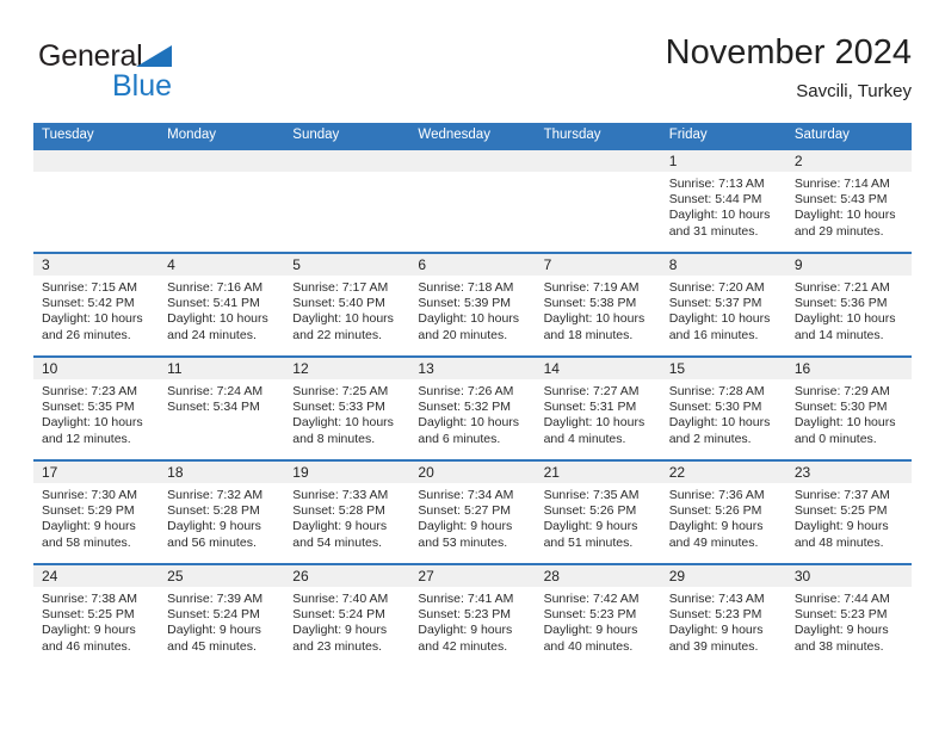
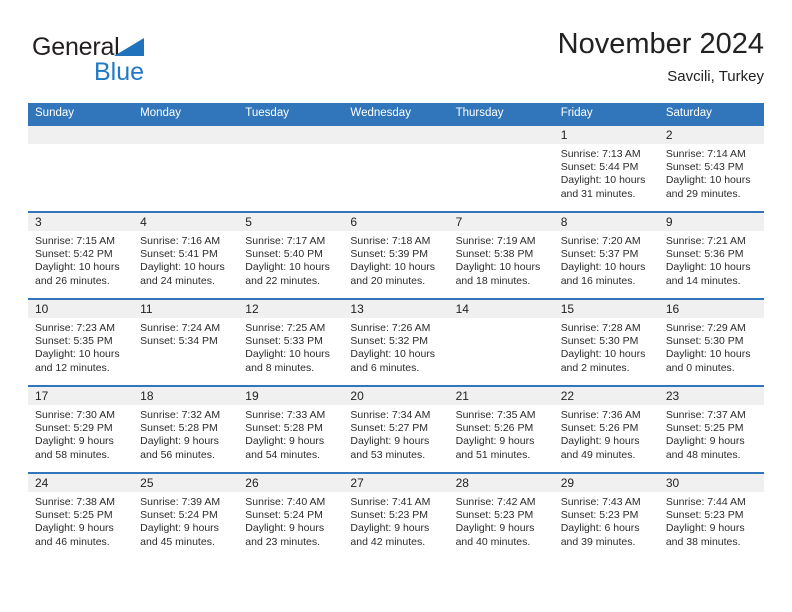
  General
  Blue
  November 2024
  Savcili, Turkey
- Tuesday
+ Sunday
  Monday
- Sunday
+ Tuesday
  Wednesday
  Thursday
  Friday
  Saturday
  1
  Sunrise: 7:13 AM
  Sunset: 5:44 PM
  Daylight: 10 hours and 31 minutes.
  2
  Sunrise: 7:14 AM
  Sunset: 5:43 PM
  Daylight: 10 hours and 29 minutes.
  3
  Sunrise: 7:15 AM
  Sunset: 5:42 PM
  Daylight: 10 hours and 26 minutes.
  4
  Sunrise: 7:16 AM
  Sunset: 5:41 PM
  Daylight: 10 hours and 24 minutes.
  5
  Sunrise: 7:17 AM
  Sunset: 5:40 PM
  Daylight: 10 hours and 22 minutes.
  6
  Sunrise: 7:18 AM
  Sunset: 5:39 PM
  Daylight: 10 hours and 20 minutes.
  7
  Sunrise: 7:19 AM
  Sunset: 5:38 PM
  Daylight: 10 hours and 18 minutes.
  8
  Sunrise: 7:20 AM
  Sunset: 5:37 PM
  Daylight: 10 hours and 16 minutes.
  9
  Sunrise: 7:21 AM
  Sunset: 5:36 PM
  Daylight: 10 hours and 14 minutes.
  10
  Sunrise: 7:23 AM
  Sunset: 5:35 PM
  Daylight: 10 hours and 12 minutes.
  11
  Sunrise: 7:24 AM
  Sunset: 5:34 PM
  12
  Sunrise: 7:25 AM
  Sunset: 5:33 PM
  Daylight: 10 hours and 8 minutes.
  13
  Sunrise: 7:26 AM
  Sunset: 5:32 PM
  Daylight: 10 hours and 6 minutes.
  14
- Sunrise: 7:27 AM
- Sunset: 5:31 PM
- Daylight: 10 hours and 4 minutes.
  15
  Sunrise: 7:28 AM
  Sunset: 5:30 PM
  Daylight: 10 hours and 2 minutes.
  16
  Sunrise: 7:29 AM
  Sunset: 5:30 PM
  Daylight: 10 hours and 0 minutes.
  17
  Sunrise: 7:30 AM
  Sunset: 5:29 PM
  Daylight: 9 hours and 58 minutes.
  18
  Sunrise: 7:32 AM
  Sunset: 5:28 PM
  Daylight: 9 hours and 56 minutes.
  19
  Sunrise: 7:33 AM
  Sunset: 5:28 PM
  Daylight: 9 hours and 54 minutes.
  20
  Sunrise: 7:34 AM
  Sunset: 5:27 PM
  Daylight: 9 hours and 53 minutes.
  21
  Sunrise: 7:35 AM
  Sunset: 5:26 PM
  Daylight: 9 hours and 51 minutes.
  22
  Sunrise: 7:36 AM
  Sunset: 5:26 PM
  Daylight: 9 hours and 49 minutes.
  23
  Sunrise: 7:37 AM
  Sunset: 5:25 PM
  Daylight: 9 hours and 48 minutes.
  24
  Sunrise: 7:38 AM
  Sunset: 5:25 PM
  Daylight: 9 hours and 46 minutes.
  25
  Sunrise: 7:39 AM
  Sunset: 5:24 PM
  Daylight: 9 hours and 45 minutes.
  26
  Sunrise: 7:40 AM
  Sunset: 5:24 PM
  Daylight: 9 hours and 23 minutes.
  27
  Sunrise: 7:41 AM
  Sunset: 5:23 PM
  Daylight: 9 hours and 42 minutes.
  28
  Sunrise: 7:42 AM
  Sunset: 5:23 PM
  Daylight: 9 hours and 40 minutes.
  29
  Sunrise: 7:43 AM
  Sunset: 5:23 PM
- Daylight: 9 hours and 39 minutes.
+ Daylight: 6 hours and 39 minutes.
  30
  Sunrise: 7:44 AM
  Sunset: 5:23 PM
  Daylight: 9 hours and 38 minutes.
